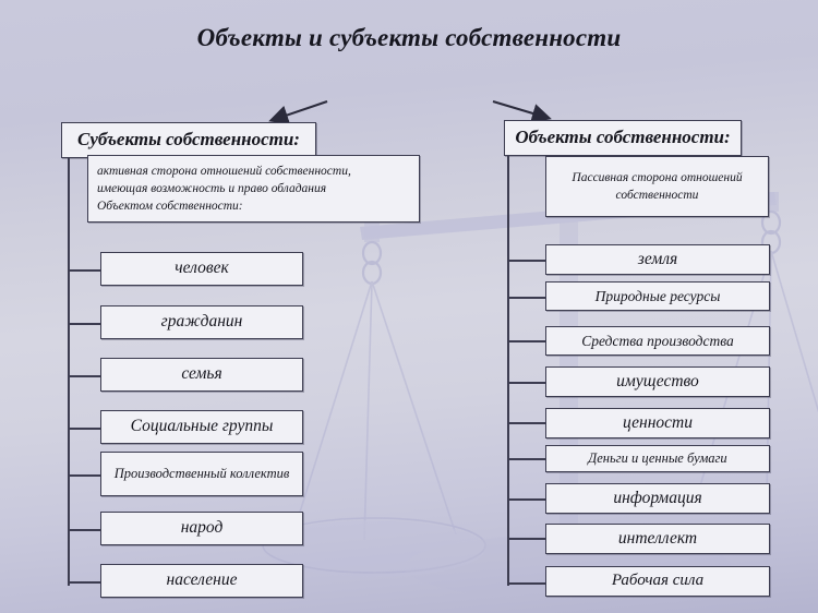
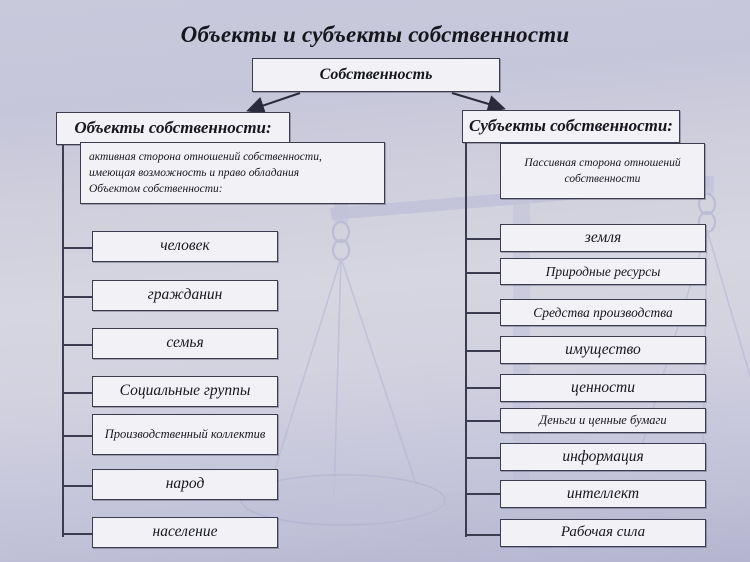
  Объекты и субъекты собственности
+ Собственность
- Субъекты собственности:
+ Объекты собственности:
  активная сторона отношений собственности,
  имеющая возможность и право обладания
  Объектом собственности:
  человек
  гражданин
  семья
  Социальные группы
  Производственный коллектив
  народ
  население
- Объекты собственности:
+ Субъекты собственности:
  Пассивная сторона отношений
  собственности
  земля
  Природные ресурсы
  Средства производства
  имущество
  ценности
  Деньги и ценные бумаги
  информация
  интеллект
  Рабочая сила
